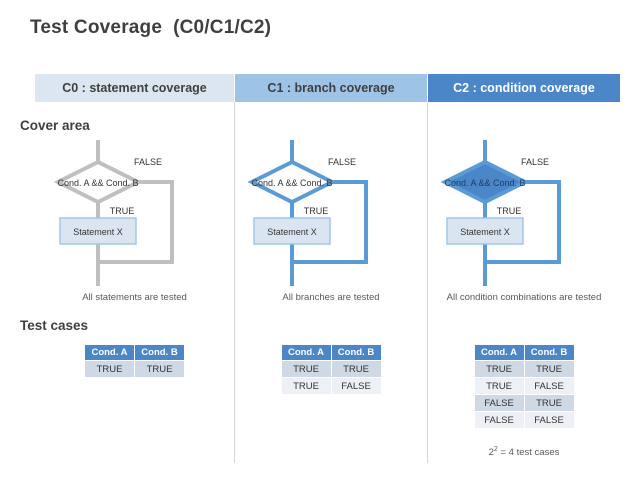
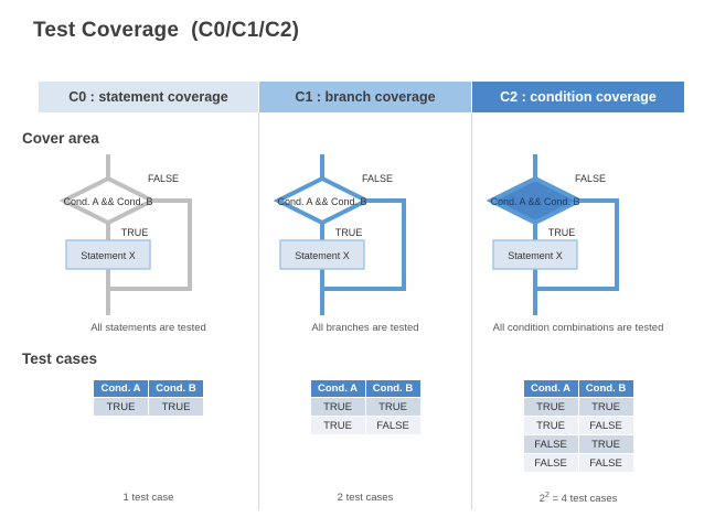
  Test Coverage (C0/C1/C2)
  C0 : statement coverage
  C1 : branch coverage
  C2 : condition coverage
  Cover area
  Test cases
  Cond. A && Cond. B
  FALSE
  TRUE
  Statement X
  Cond. A && Cond. B
  FALSE
  TRUE
  Statement X
  Cond. A && Cond. B
  FALSE
  TRUE
  Statement X
  All statements are tested
  All branches are tested
  All condition combinations are tested
  Cond. A	Cond. B
  TRUE	TRUE
  Cond. A	Cond. B
  TRUE	TRUE
  TRUE	FALSE
  Cond. A	Cond. B
  TRUE	TRUE
  TRUE	FALSE
  FALSE	TRUE
  FALSE	FALSE
+ 1 test case
+ 2 test cases
  2 = 4 test cases
